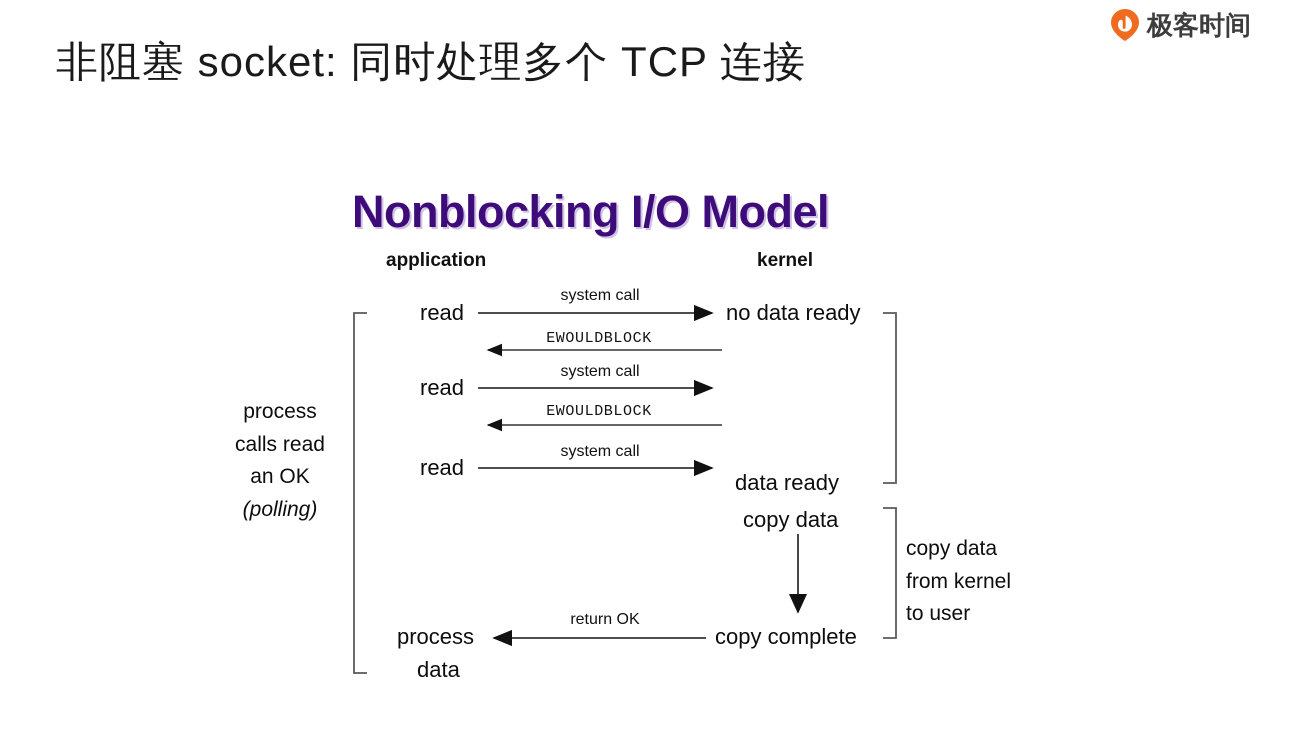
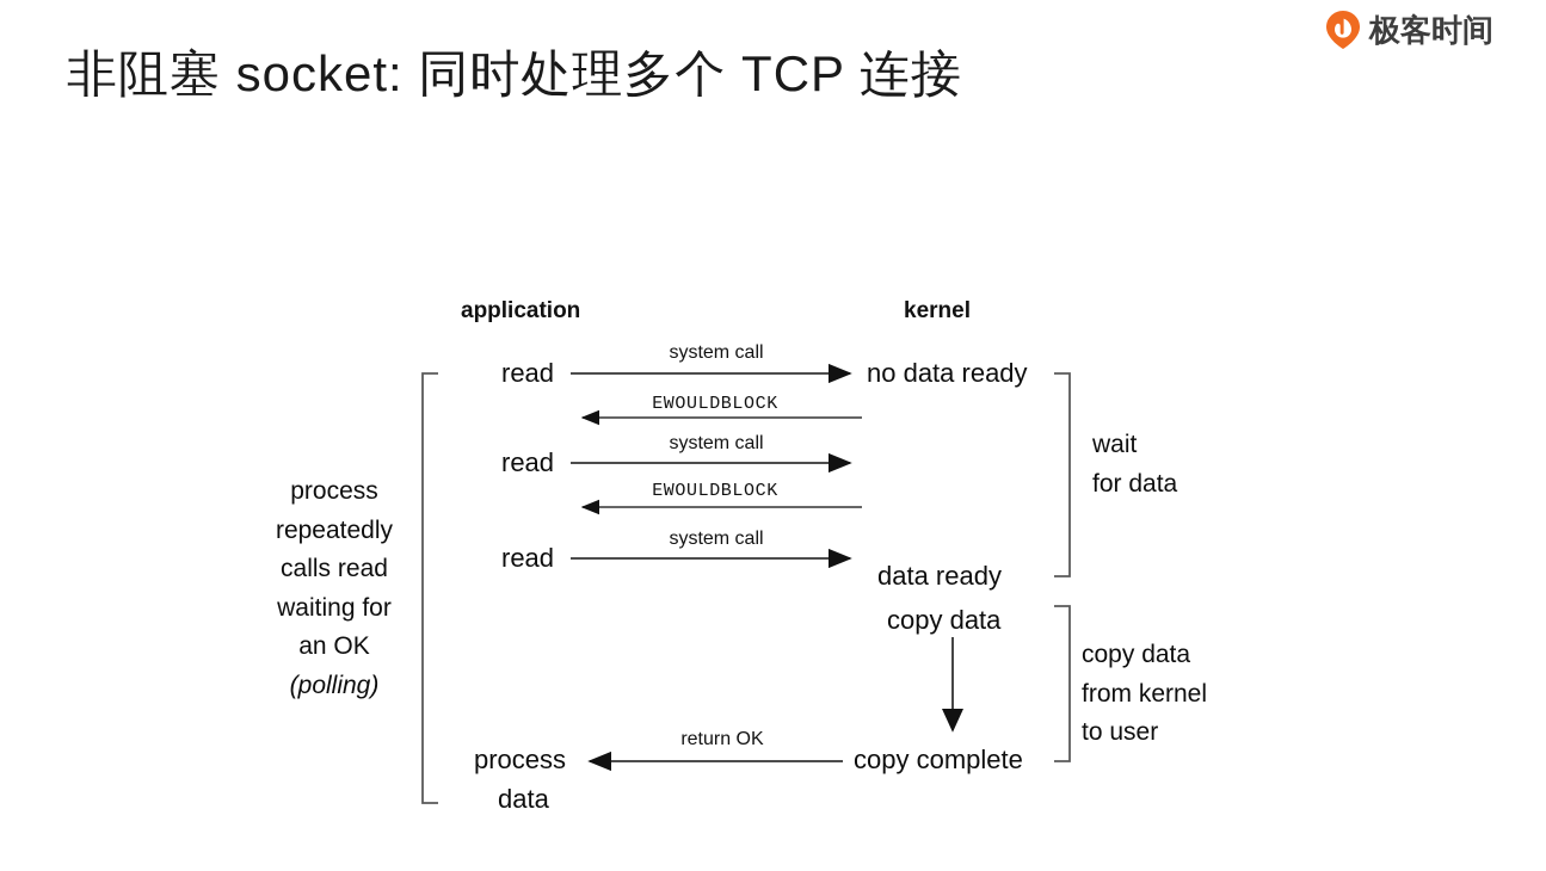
  极客时间
  非阻塞 socket: 同时处理多个 TCP 连接
- Nonblocking I/O Model
  application
  kernel
  read
  read
  read
  no data ready
  data ready
  copy data
  copy complete
  process
  data
  system call
  EWOULDBLOCK
  system call
  EWOULDBLOCK
  system call
  return OK
  process
+ repeatedly
  calls read
+ waiting for
  an OK
  (polling)
+ wait
+ for data
  copy data
  from kernel
  to user
